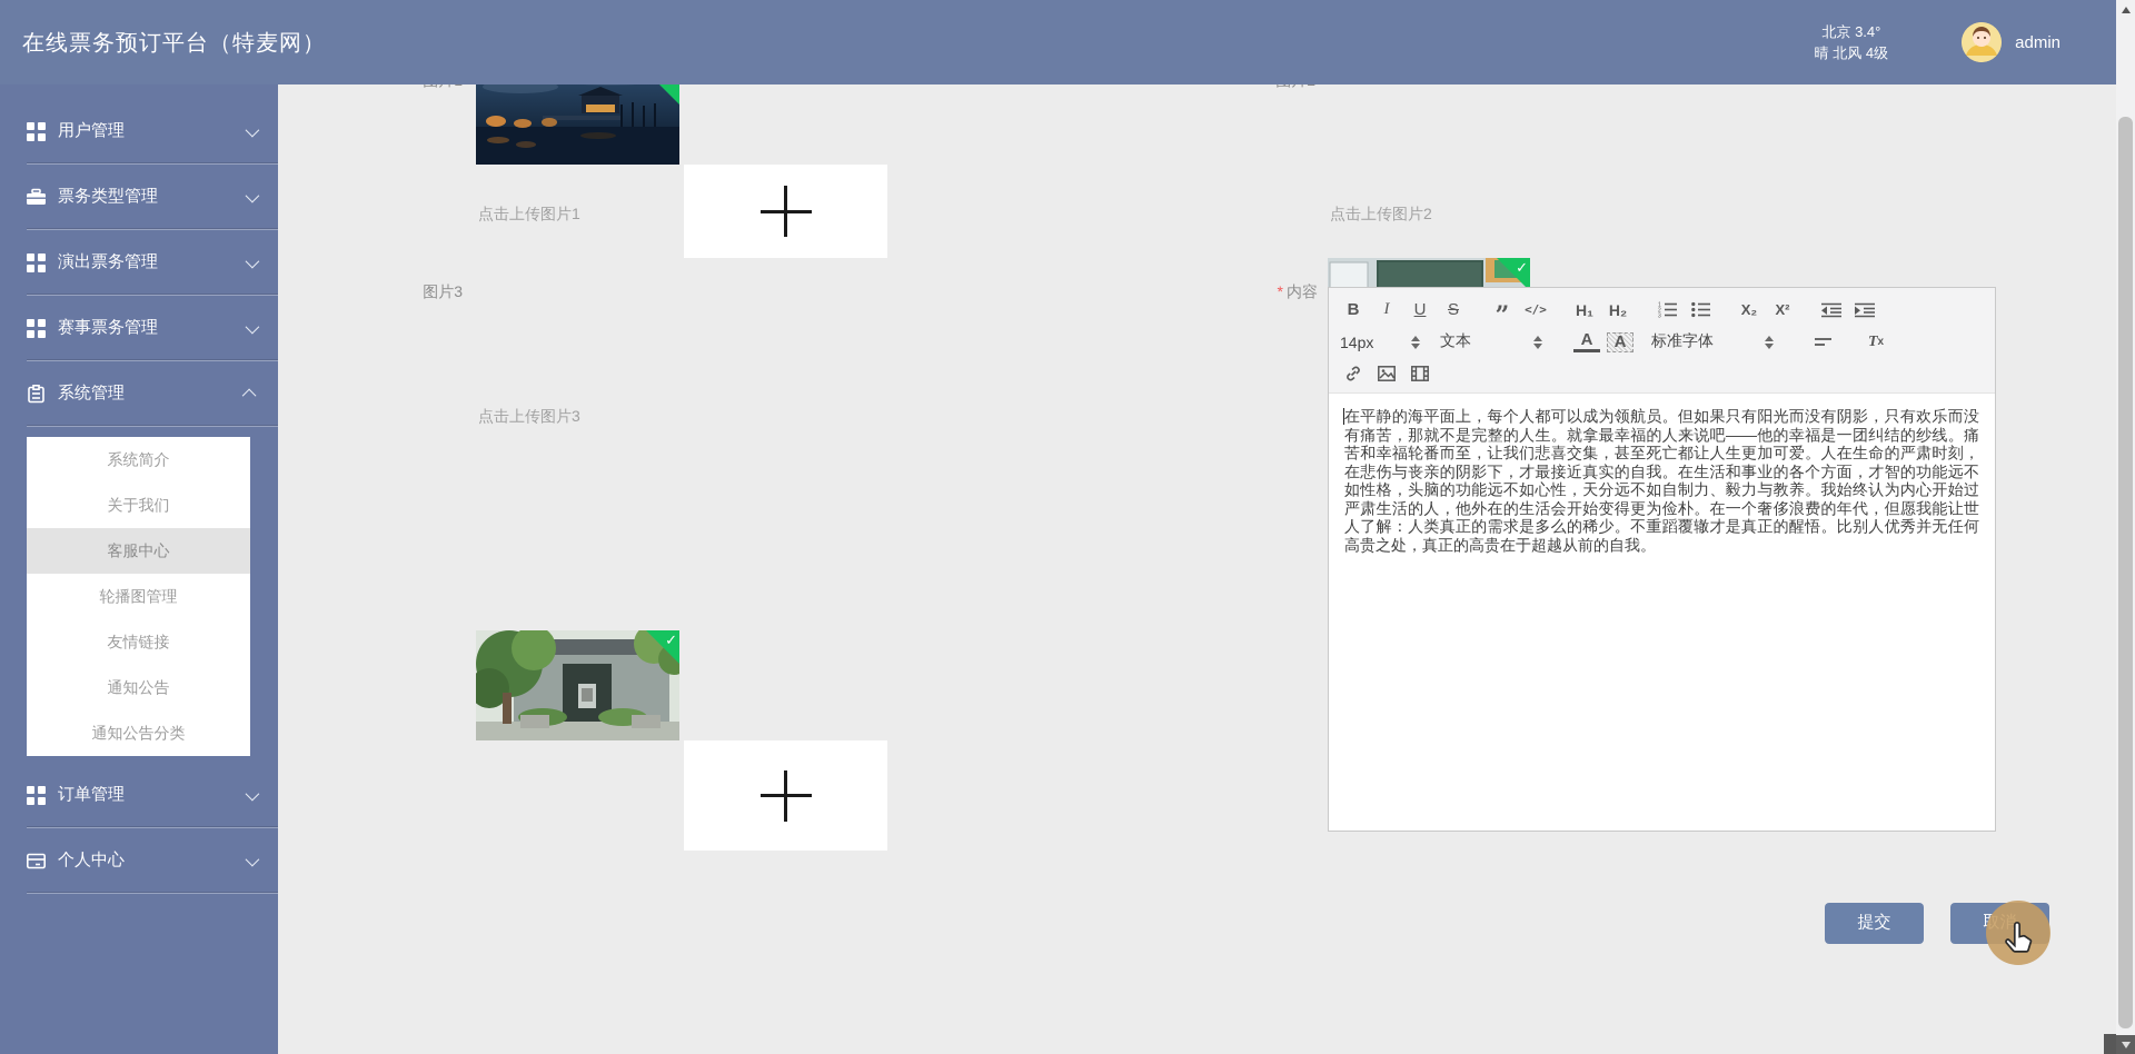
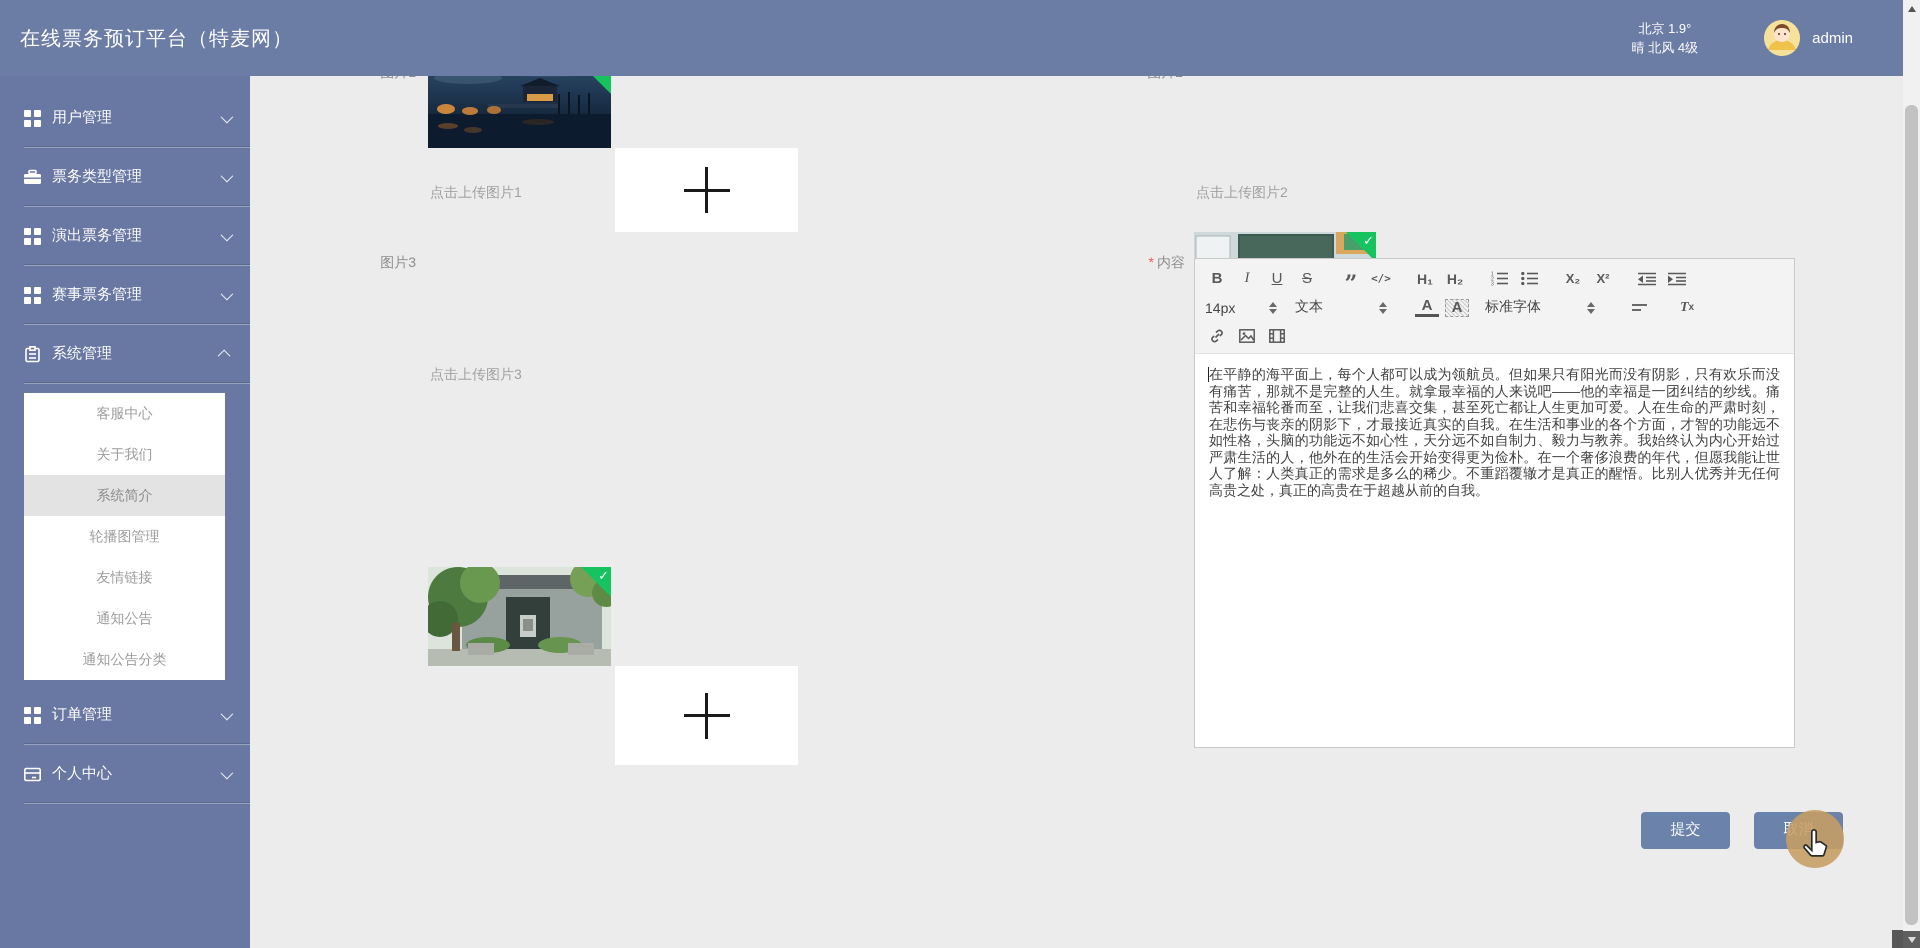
  点击上传图片1
  ✓
  点击上传图片2
  图片3
  ✓
  点击上传图片3
  * 内容
  B
  I
  U
  S
  ”
  </>
  H₁
  H₂
  X₂
  X²
  14px
  文本
  A
  A
  标准字体
  T
  x
  在平静的海平面上，每个人都可以成为领航员。但如果只有阳光而没有阴影，只有欢乐而没有痛苦，那就不是完整的人生。就拿最幸福的人来说吧——他的幸福是一团纠结的纱线。痛苦和幸福轮番而至，让我们悲喜交集，甚至死亡都让人生更加可爱。人在生命的严肃时刻，在悲伤与丧亲的阴影下，才最接近真实的自我。在生活和事业的各个方面，才智的功能远不如性格，头脑的功能远不如心性，天分远不如自制力、毅力与教养。我始终认为内心开始过严肃生活的人，他外在的生活会开始变得更为俭朴。在一个奢侈浪费的年代，但愿我能让世人了解：人类真正的需求是多么的稀少。不重蹈覆辙才是真正的醒悟。比别人优秀并无任何高贵之处，真正的高贵在于超越从前的自我。
  提交
  取消
  在线票务预订平台（特麦网）
- 北京 3.4°
+ 北京 1.9°
  晴 北风 4级
  admin
  用户管理
  票务类型管理
  演出票务管理
  赛事票务管理
  系统管理
- 系统简介
+ 客服中心
  关于我们
- 客服中心
+ 系统简介
  轮播图管理
  友情链接
  通知公告
  通知公告分类
  订单管理
  个人中心
